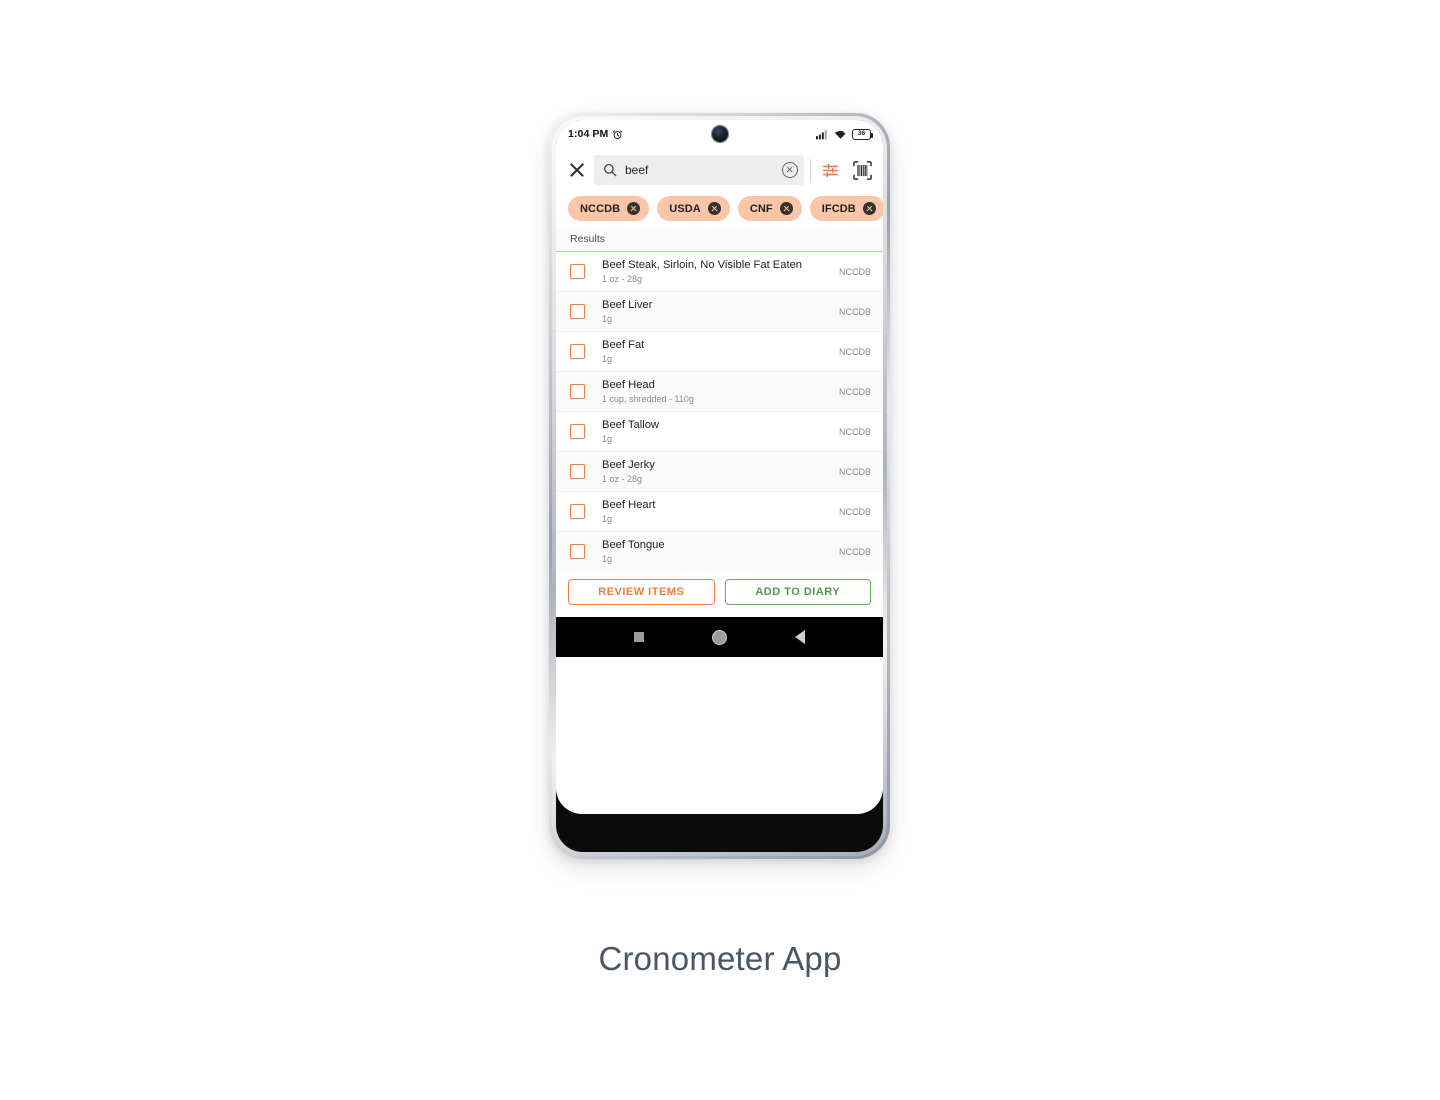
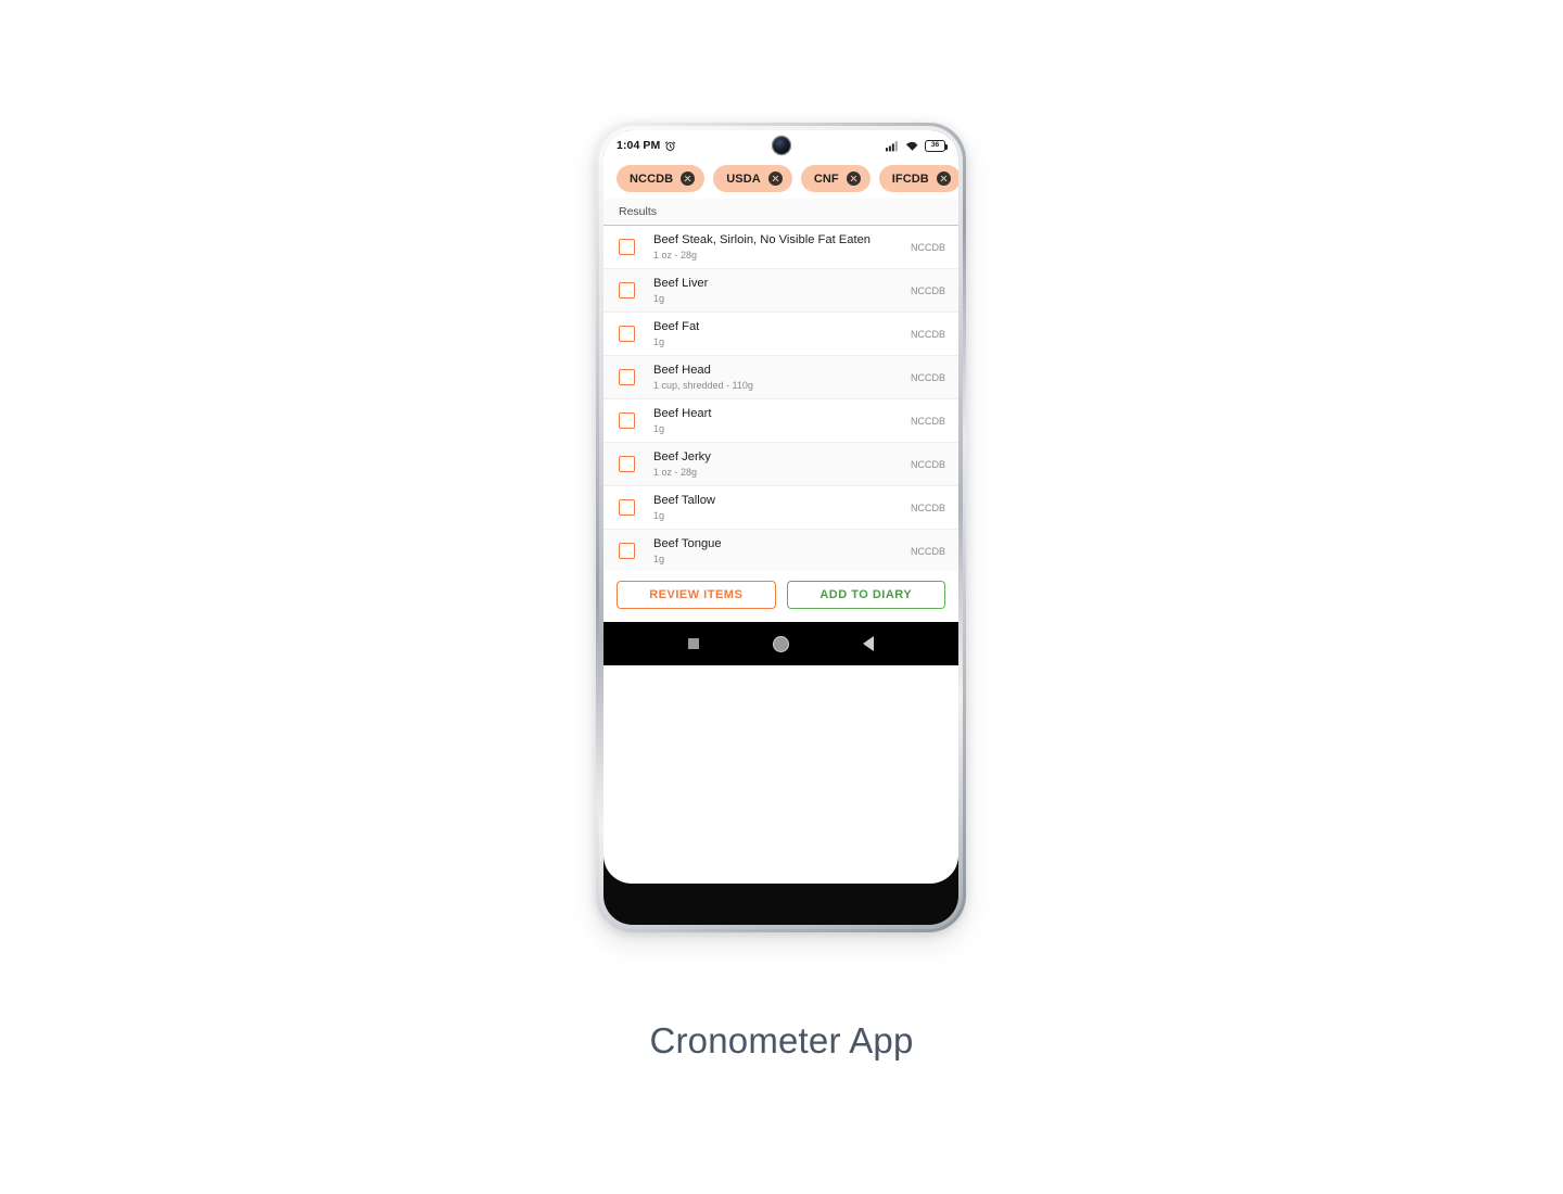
  1:04 PM
- beef
  NCCDB
  USDA
  CNF
  IFCDB
  Results
  Beef Steak, Sirloin, No Visible Fat Eaten
  1 oz - 28g
  NCCDB
  Beef Liver
  1g
  NCCDB
  Beef Fat
  1g
  NCCDB
  Beef Head
  1 cup, shredded - 110g
  NCCDB
- Beef Tallow
+ Beef Heart
  1g
  NCCDB
  Beef Jerky
  1 oz - 28g
  NCCDB
- Beef Heart
+ Beef Tallow
  1g
  NCCDB
  Beef Tongue
  1g
  NCCDB
  REVIEW ITEMS
  ADD TO DIARY
  Cronometer App
